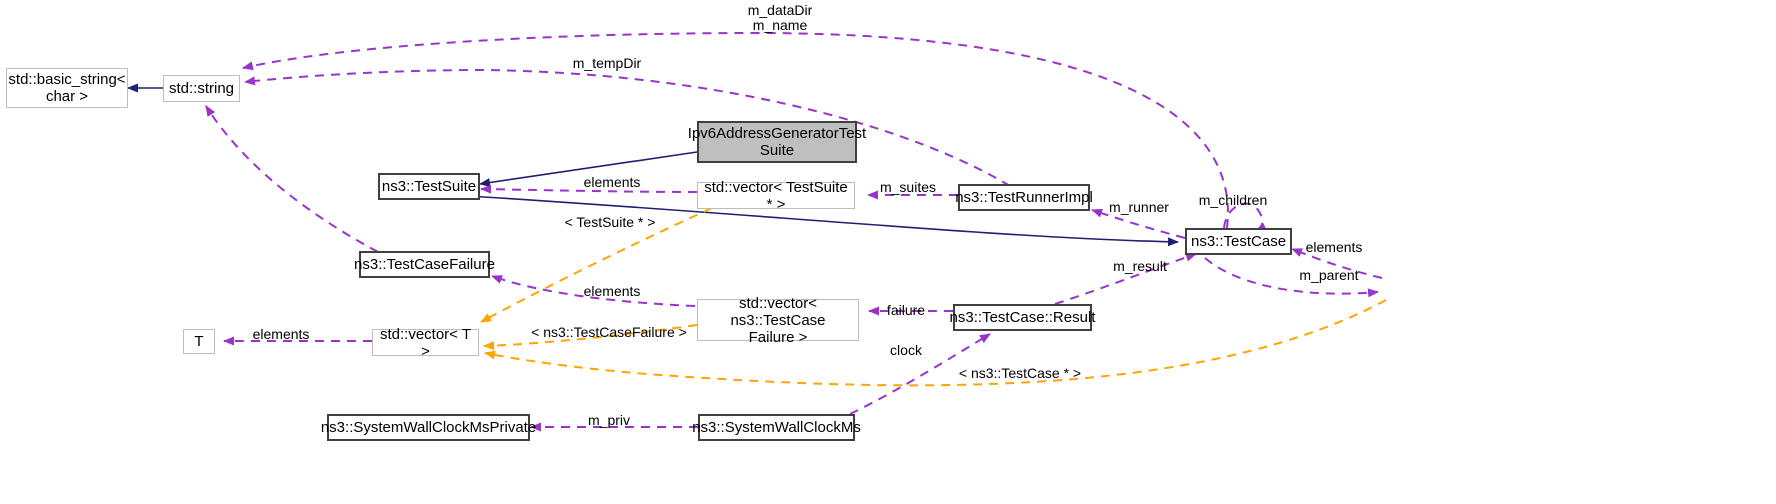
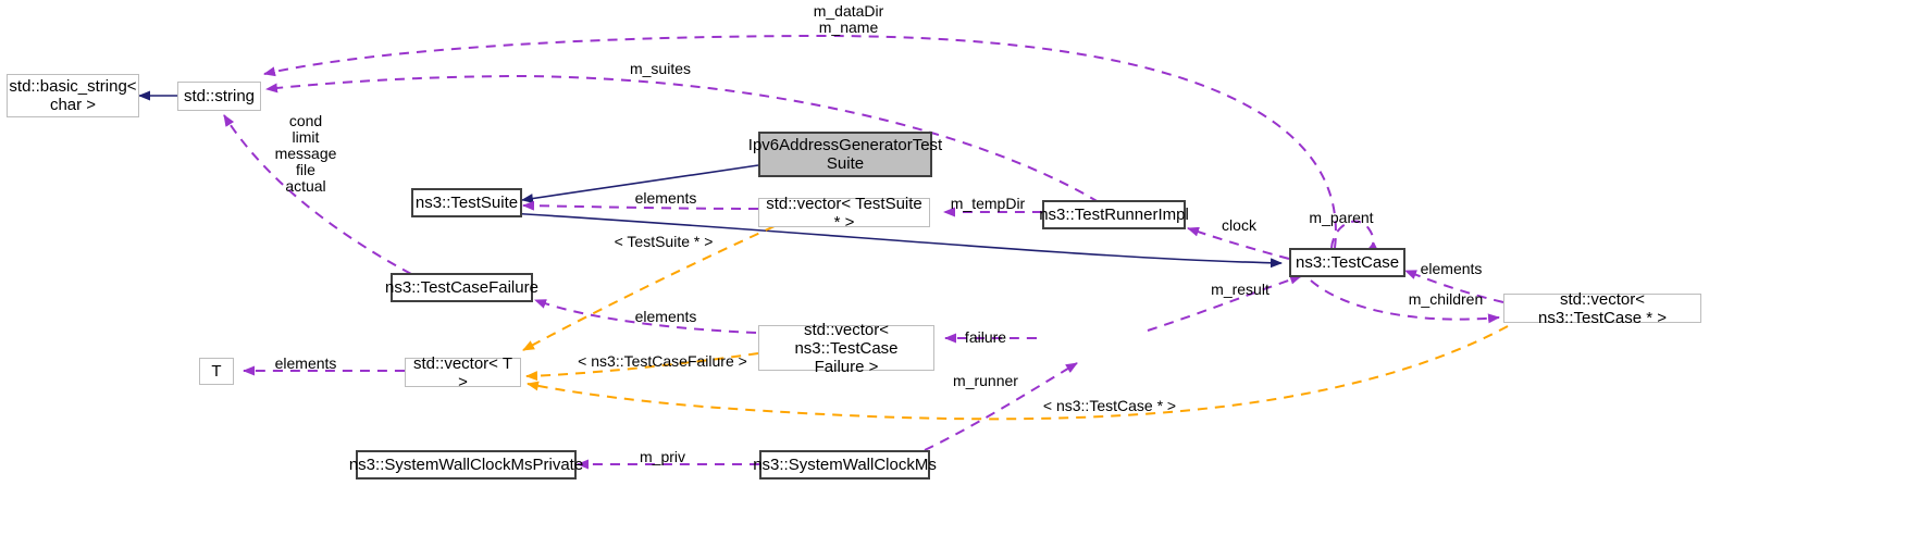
  std::basic_string<
  char >
  std::string
  ns3::TestSuite
  Ipv6AddressGeneratorTest
  Suite
  std::vector< TestSuite * >
  ns3::TestRunnerImpl
  ns3::TestCase
+ std::vector< ns3::TestCase * >
  ns3::TestCaseFailure
  std::vector< ns3::TestCase
  Failure >
- ns3::TestCase::Result
  T
  std::vector< T >
  ns3::SystemWallClockMsPrivate
  ns3::SystemWallClockMs
  m_dataDir
  m_name
- m_tempDir
+ m_suites
+ cond
+ limit
+ message
+ file
+ actual
  elements
  < TestSuite * >
- m_suites
+ m_tempDir
- m_runner
+ clock
- m_children
+ m_parent
  elements
- m_parent
+ m_children
  m_result
  elements
  failure
- clock
+ m_runner
  elements
  < ns3::TestCaseFailure >
  < ns3::TestCase * >
  m_priv
